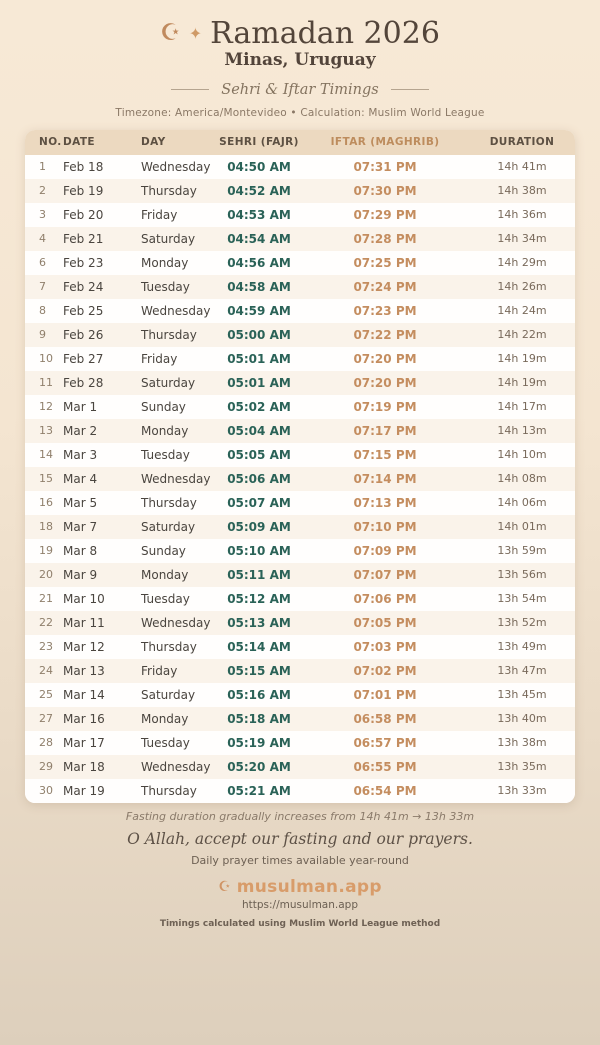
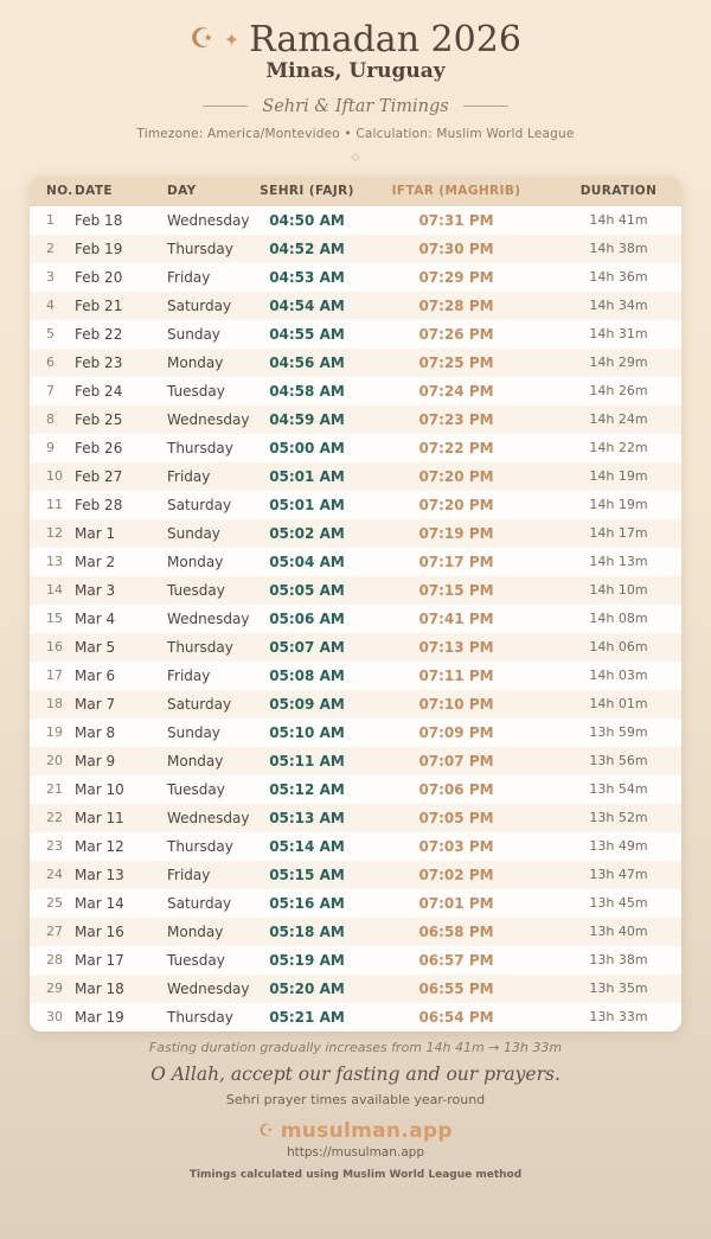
  ☪
  ✦
  Ramadan 2026
  Minas, Uruguay
  Sehri & Iftar Timings
  Timezone: America/Montevideo • Calculation: Muslim World League
+ ◇
  NO.	DATE	DAY	SEHRI (FAJR)	IFTAR (MAGHRIB)	DURATION
  1	Feb 18	Wednesday	04:50 AM	07:31 PM	14h 41m
  2	Feb 19	Thursday	04:52 AM	07:30 PM	14h 38m
  3	Feb 20	Friday	04:53 AM	07:29 PM	14h 36m
  4	Feb 21	Saturday	04:54 AM	07:28 PM	14h 34m
+ 5	Feb 22	Sunday	04:55 AM	07:26 PM	14h 31m
  6	Feb 23	Monday	04:56 AM	07:25 PM	14h 29m
  7	Feb 24	Tuesday	04:58 AM	07:24 PM	14h 26m
  8	Feb 25	Wednesday	04:59 AM	07:23 PM	14h 24m
  9	Feb 26	Thursday	05:00 AM	07:22 PM	14h 22m
  10	Feb 27	Friday	05:01 AM	07:20 PM	14h 19m
  11	Feb 28	Saturday	05:01 AM	07:20 PM	14h 19m
  12	Mar 1	Sunday	05:02 AM	07:19 PM	14h 17m
  13	Mar 2	Monday	05:04 AM	07:17 PM	14h 13m
  14	Mar 3	Tuesday	05:05 AM	07:15 PM	14h 10m
- 15	Mar 4	Wednesday	05:06 AM	07:14 PM	14h 08m
+ 15	Mar 4	Wednesday	05:06 AM	07:41 PM	14h 08m
  16	Mar 5	Thursday	05:07 AM	07:13 PM	14h 06m
+ 17	Mar 6	Friday	05:08 AM	07:11 PM	14h 03m
  18	Mar 7	Saturday	05:09 AM	07:10 PM	14h 01m
  19	Mar 8	Sunday	05:10 AM	07:09 PM	13h 59m
  20	Mar 9	Monday	05:11 AM	07:07 PM	13h 56m
  21	Mar 10	Tuesday	05:12 AM	07:06 PM	13h 54m
  22	Mar 11	Wednesday	05:13 AM	07:05 PM	13h 52m
  23	Mar 12	Thursday	05:14 AM	07:03 PM	13h 49m
  24	Mar 13	Friday	05:15 AM	07:02 PM	13h 47m
  25	Mar 14	Saturday	05:16 AM	07:01 PM	13h 45m
  27	Mar 16	Monday	05:18 AM	06:58 PM	13h 40m
  28	Mar 17	Tuesday	05:19 AM	06:57 PM	13h 38m
  29	Mar 18	Wednesday	05:20 AM	06:55 PM	13h 35m
  30	Mar 19	Thursday	05:21 AM	06:54 PM	13h 33m
  Fasting duration gradually increases from 14h 41m → 13h 33m
  O Allah, accept our fasting and our prayers.
- Daily prayer times available year-round
+ Sehri prayer times available year-round
  ☪
  musulman.app
  https://musulman.app
  Timings calculated using Muslim World League method
